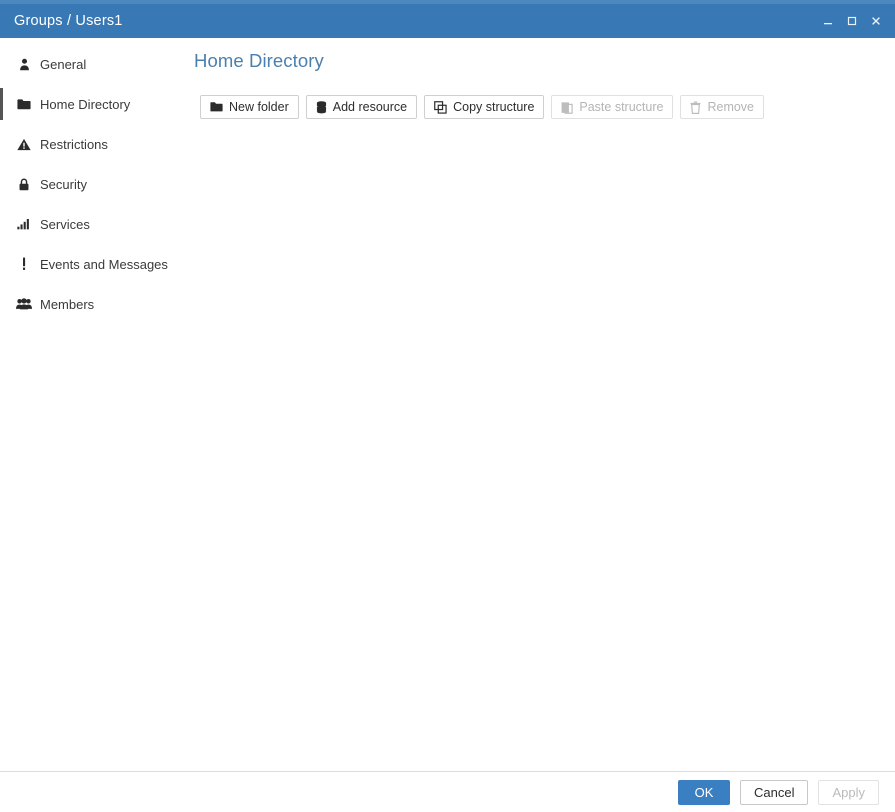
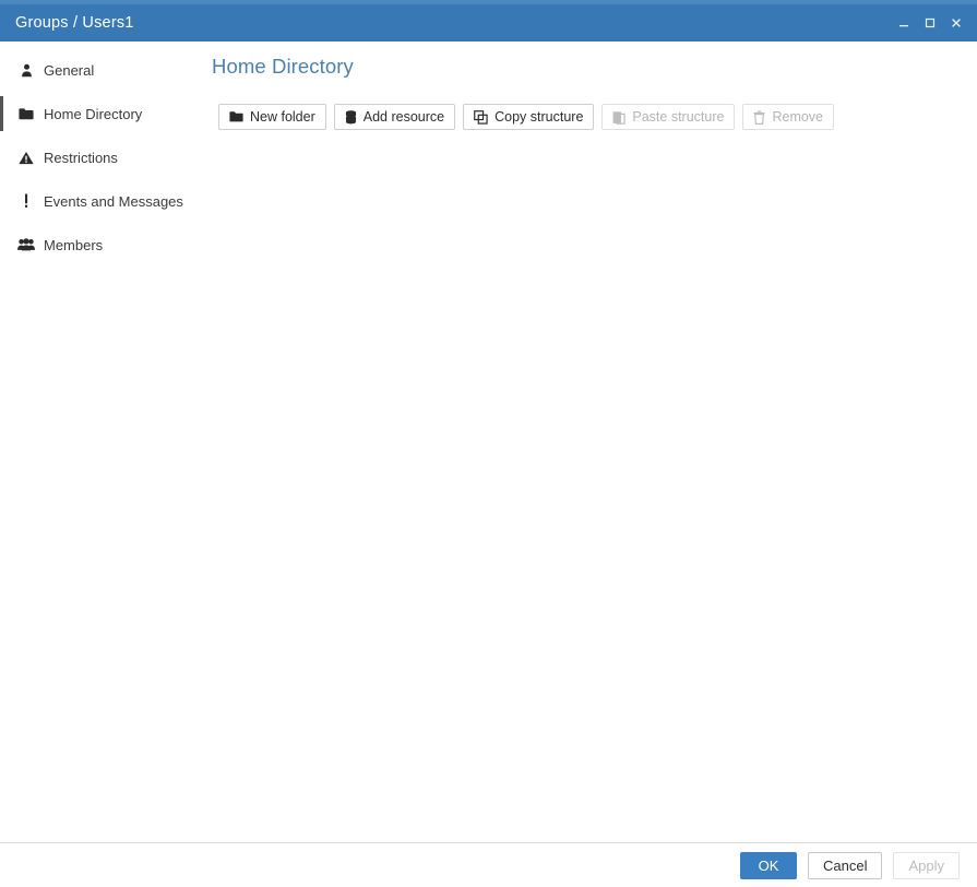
  Groups / Users1
  General
  Home Directory
  Restrictions
- Security
- Services
  Events and Messages
  Members
  Home Directory
  New folder
  Add resource
  Copy structure
  Paste structure
  Remove
  OK
  Cancel
  Apply
